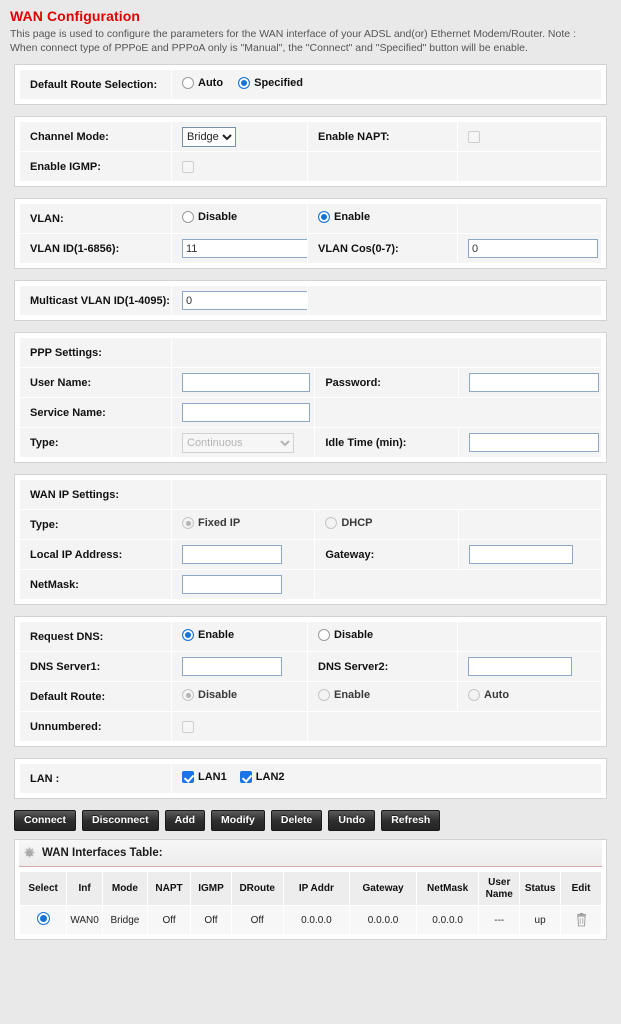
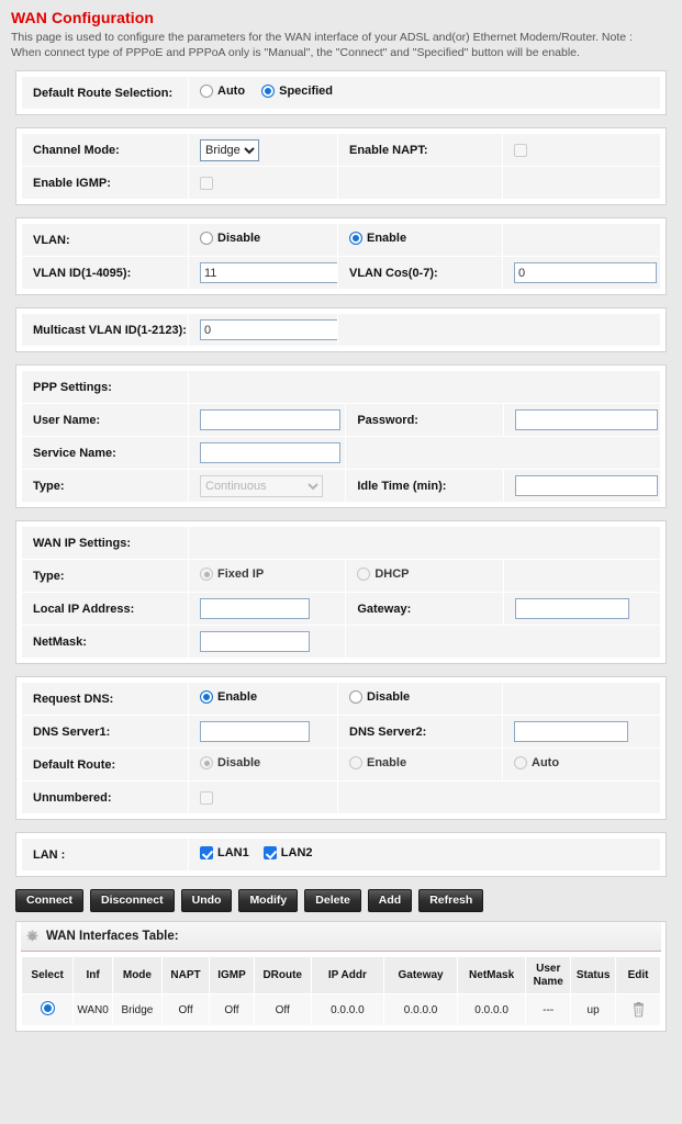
  WAN Configuration
  This page is used to configure the parameters for the WAN interface of your ADSL and(or) Ethernet Modem/Router. Note : When connect type of PPPoE and PPPoA only is "Manual", the "Connect" and "Specified" button will be enable.
  Default Route Selection:	Auto Specified
  Channel Mode:	Bridge	Enable NAPT:
  Enable IGMP:
  VLAN:	Disable	Enable
- VLAN ID(1-6856):	11	VLAN Cos(0-7):	0
+ VLAN ID(1-4095):	11	VLAN Cos(0-7):	0
- Multicast VLAN ID(1-4095):	0
+ Multicast VLAN ID(1-2123):	0
  PPP Settings:
  User Name:		Password:
  Service Name:
  Type:	Continuous	Idle Time (min):
  WAN IP Settings:
  Type:	Fixed IP	DHCP
  Local IP Address:		Gateway:
  NetMask:
  Request DNS:	Enable	Disable
  DNS Server1:		DNS Server2:
  Default Route:	Disable	Enable	Auto
  Unnumbered:
  LAN :	LAN1 LAN2
  Connect
  Disconnect
- Add
+ Undo
  Modify
  Delete
- Undo
+ Add
  Refresh
  WAN Interfaces Table:
  Select	Inf	Mode	NAPT	IGMP	DRoute	IP Addr	Gateway	NetMask	User Name	Status	Edit
  	WAN0	Bridge	Off	Off	Off	0.0.0.0	0.0.0.0	0.0.0.0	---	up
